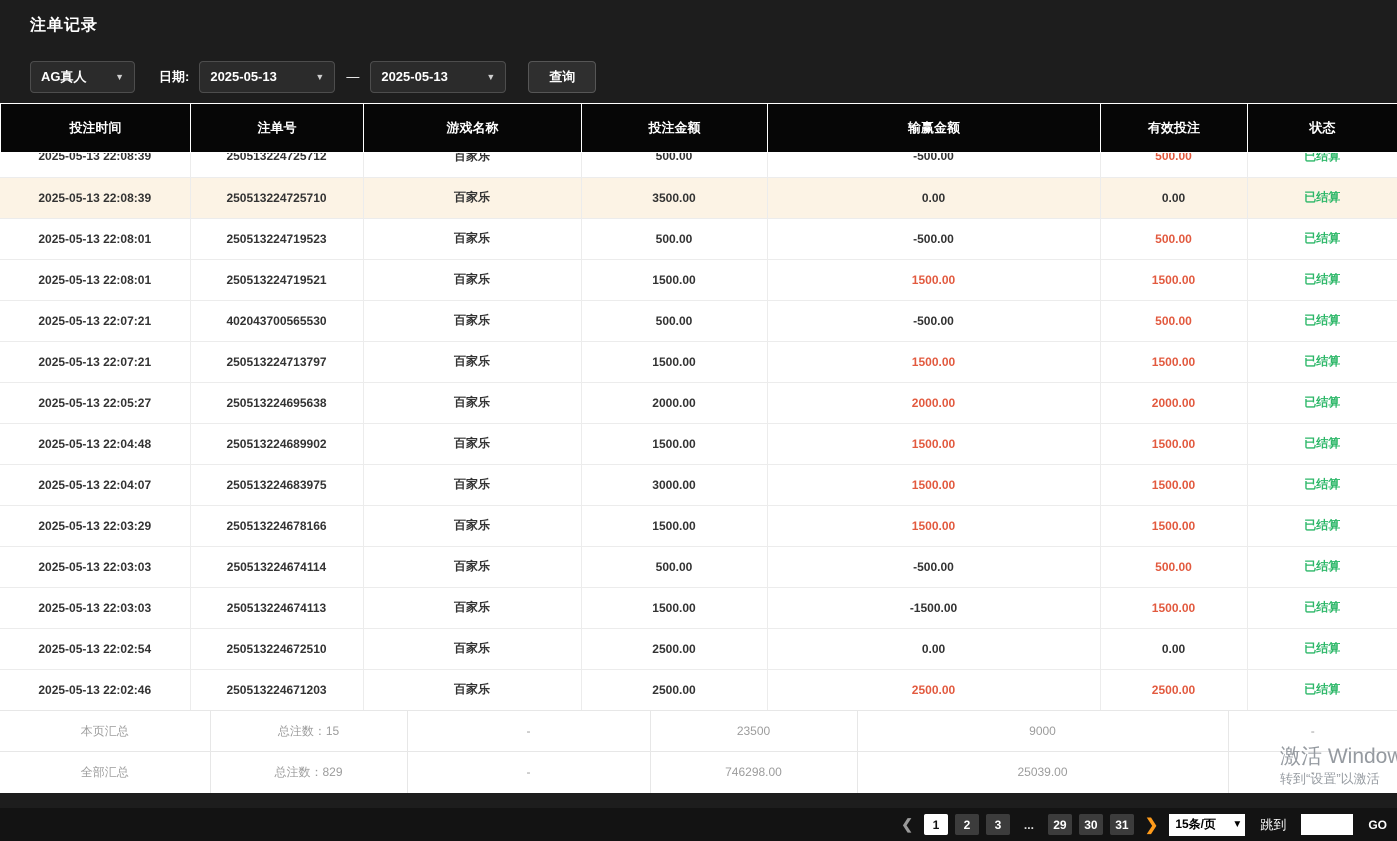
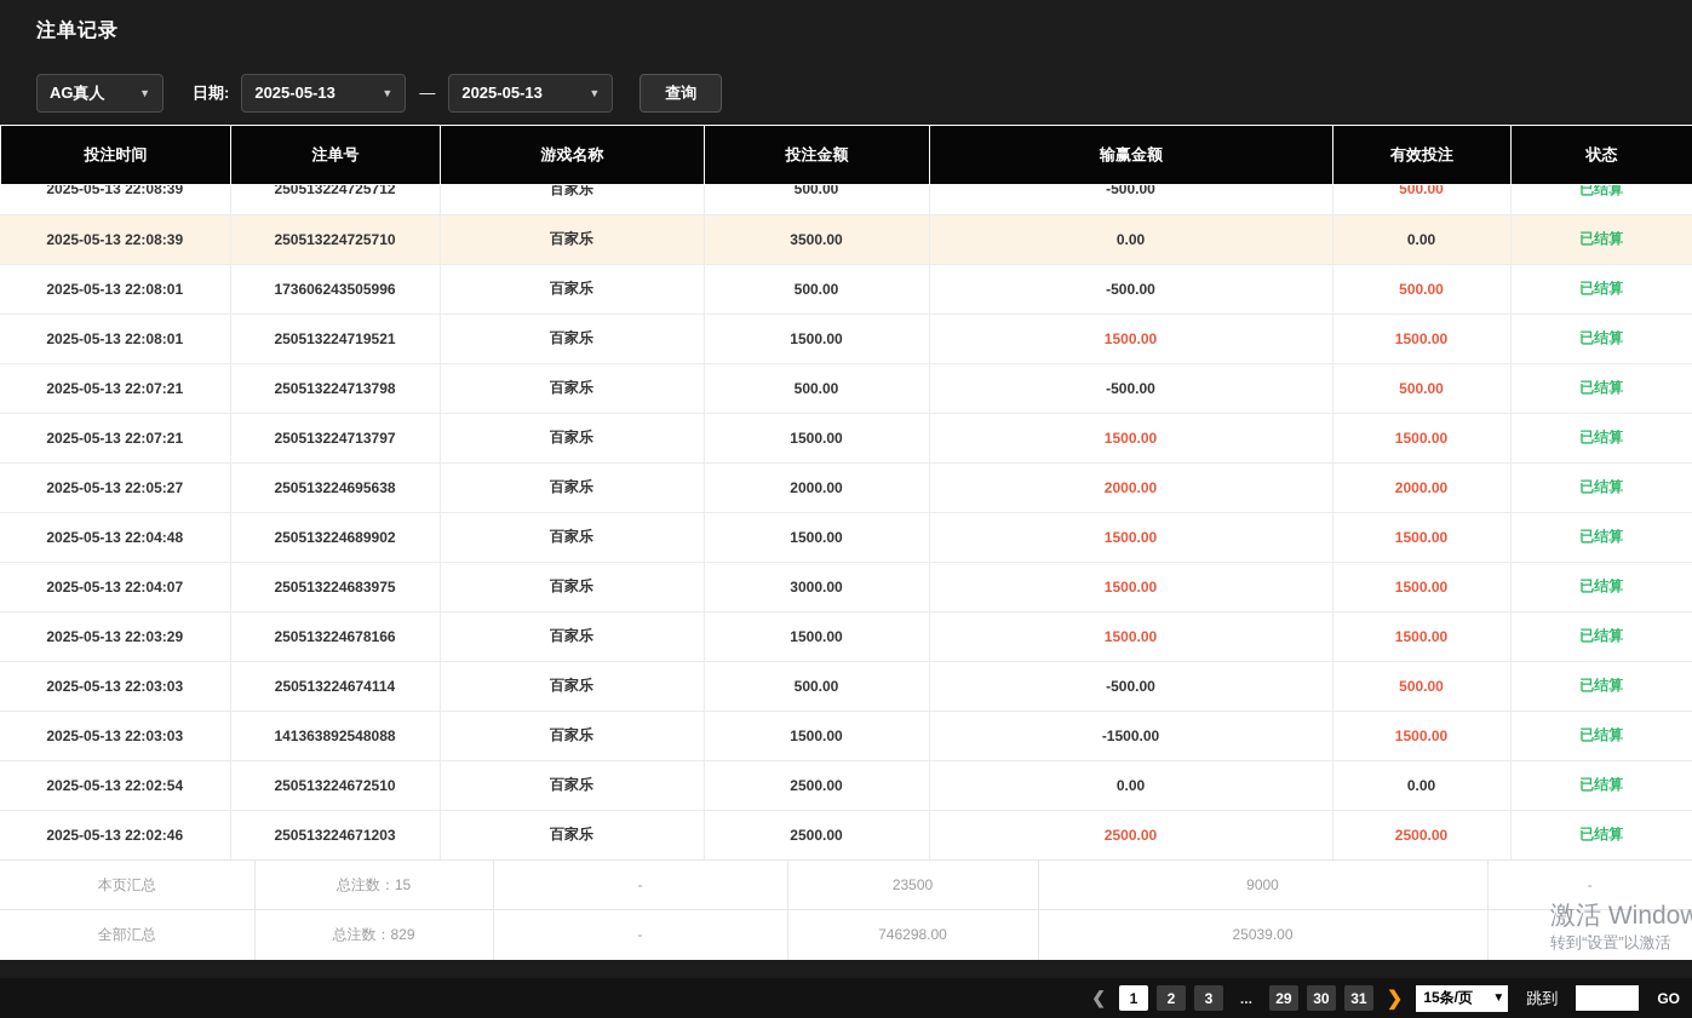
  注单记录
  AG真人
  ▼
  日期:
  2025-05-13
  ▼
  —
  2025-05-13
  ▼
  查询
  投注时间	注单号	游戏名称	投注金额	输赢金额	有效投注	状态
  2025-05-13 22:08:39	250513224725712	百家乐	500.00	-500.00	500.00	已结算
  2025-05-13 22:08:39	250513224725710	百家乐	3500.00	0.00	0.00	已结算
- 2025-05-13 22:08:01	250513224719523	百家乐	500.00	-500.00	500.00	已结算
+ 2025-05-13 22:08:01	173606243505996	百家乐	500.00	-500.00	500.00	已结算
  2025-05-13 22:08:01	250513224719521	百家乐	1500.00	1500.00	1500.00	已结算
- 2025-05-13 22:07:21	402043700565530	百家乐	500.00	-500.00	500.00	已结算
+ 2025-05-13 22:07:21	250513224713798	百家乐	500.00	-500.00	500.00	已结算
  2025-05-13 22:07:21	250513224713797	百家乐	1500.00	1500.00	1500.00	已结算
  2025-05-13 22:05:27	250513224695638	百家乐	2000.00	2000.00	2000.00	已结算
  2025-05-13 22:04:48	250513224689902	百家乐	1500.00	1500.00	1500.00	已结算
  2025-05-13 22:04:07	250513224683975	百家乐	3000.00	1500.00	1500.00	已结算
  2025-05-13 22:03:29	250513224678166	百家乐	1500.00	1500.00	1500.00	已结算
  2025-05-13 22:03:03	250513224674114	百家乐	500.00	-500.00	500.00	已结算
- 2025-05-13 22:03:03	250513224674113	百家乐	1500.00	-1500.00	1500.00	已结算
+ 2025-05-13 22:03:03	141363892548088	百家乐	1500.00	-1500.00	1500.00	已结算
  2025-05-13 22:02:54	250513224672510	百家乐	2500.00	0.00	0.00	已结算
  2025-05-13 22:02:46	250513224671203	百家乐	2500.00	2500.00	2500.00	已结算
  本页汇总	总注数：15	-	23500	9000	-
  全部汇总	总注数：829	-	746298.00	25039.00	-
  ❮
  1
  2
  3
  ...
  29
  30
  31
  ❯
  15条/页
  ▼
  跳到
  GO
  激活 Window
  转到“设置”以激活
